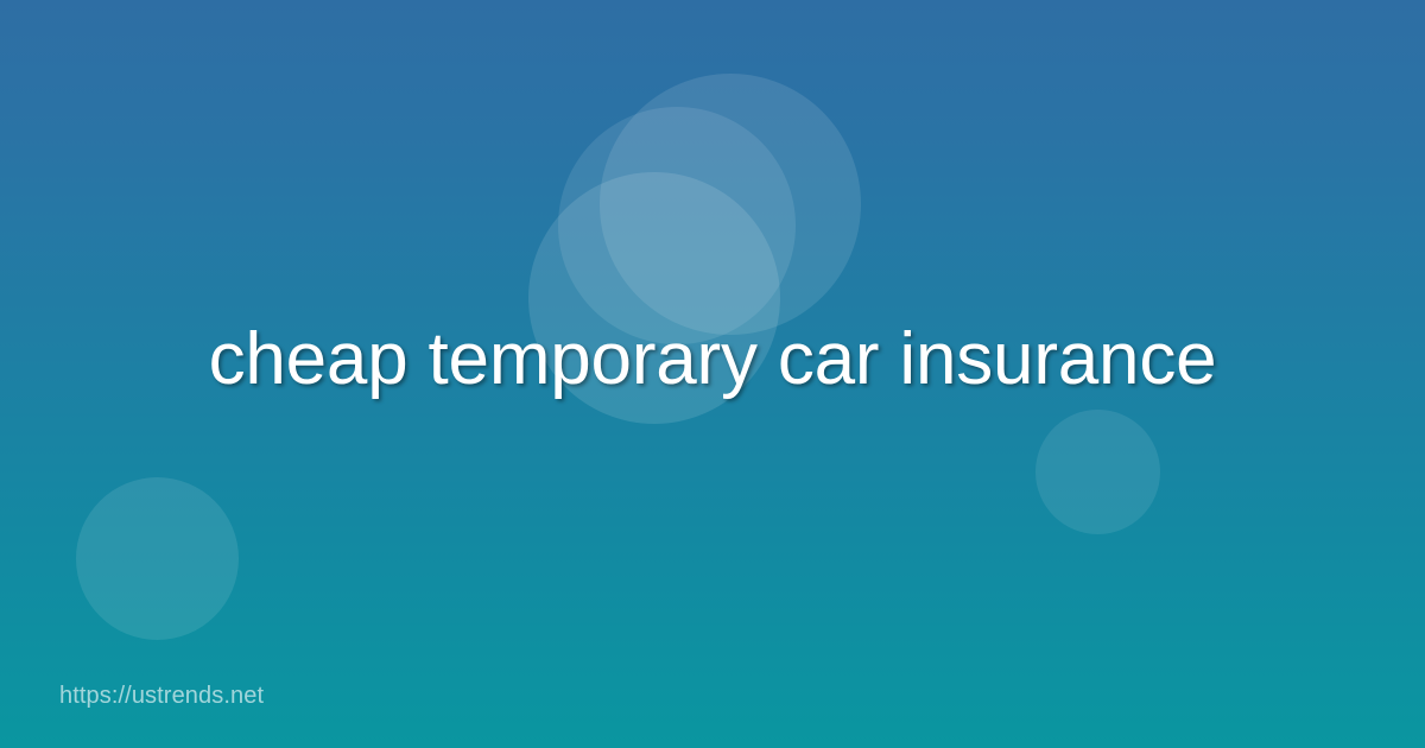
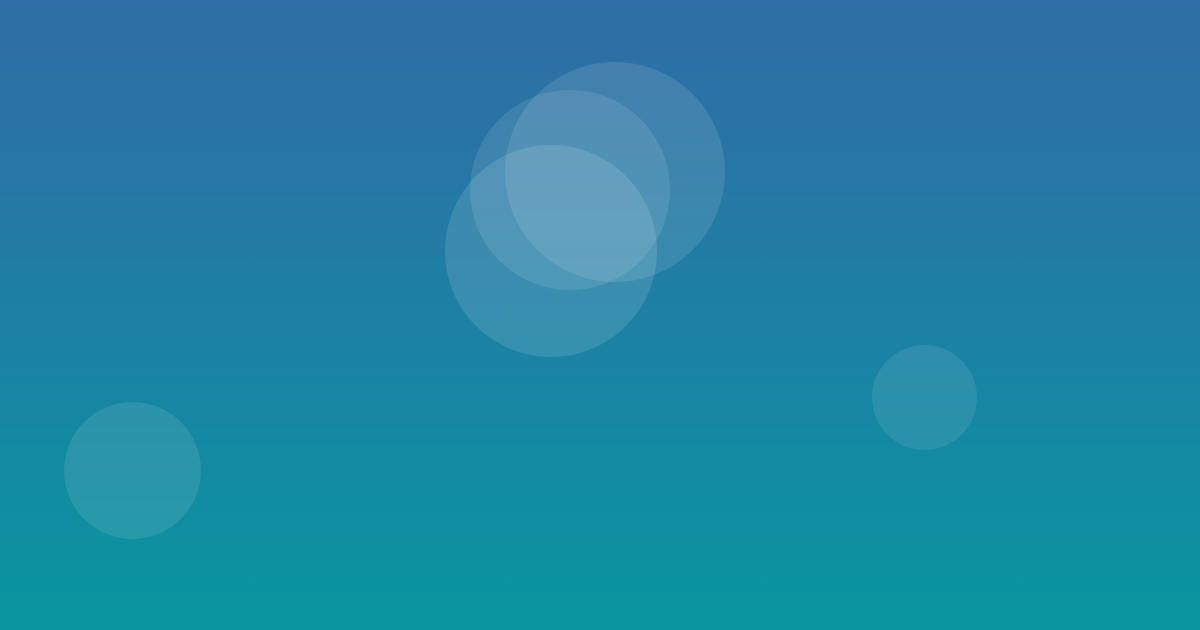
- cheap temporary car insurance
- https://ustrends.net
